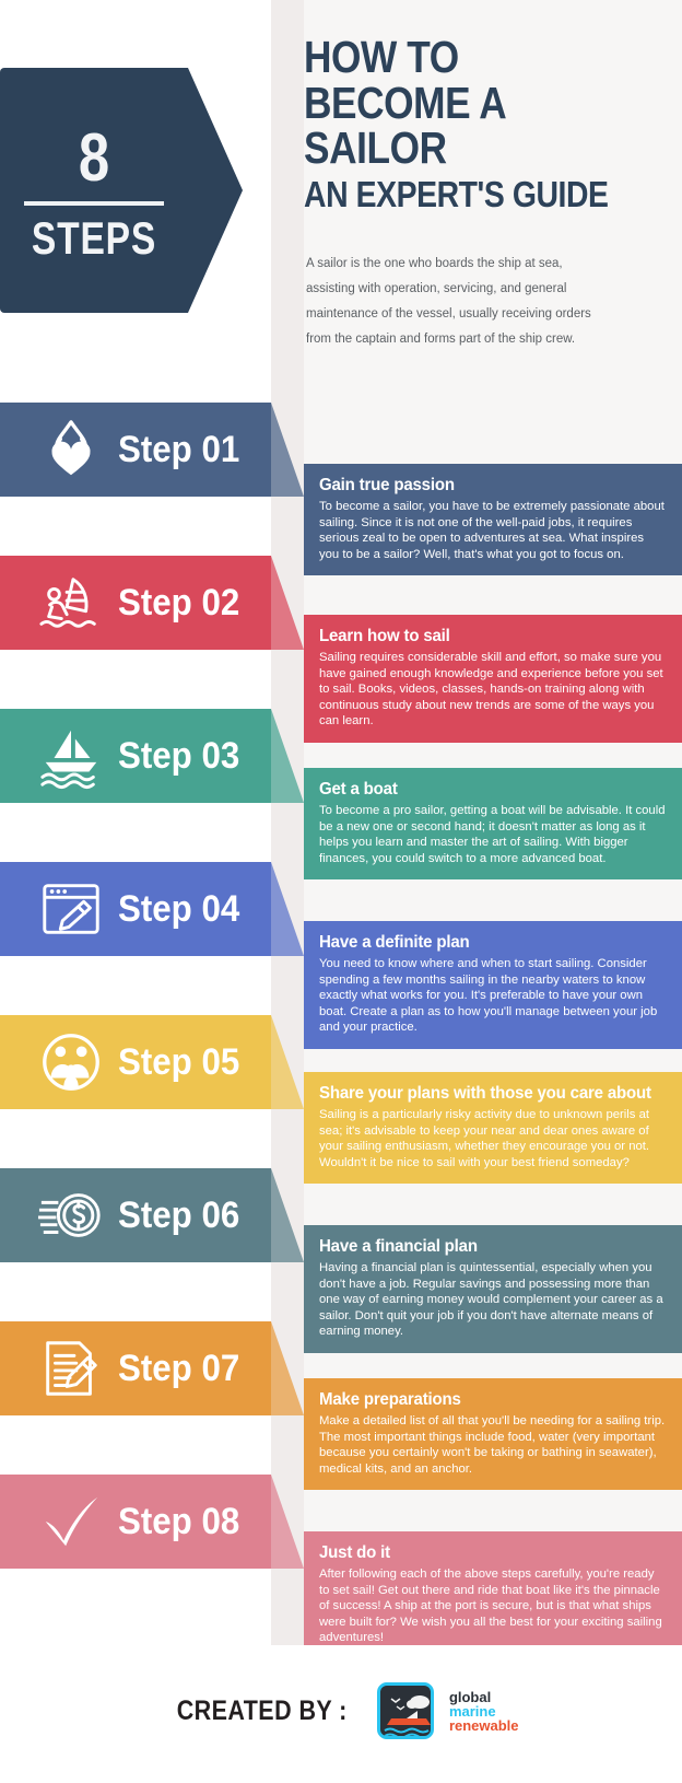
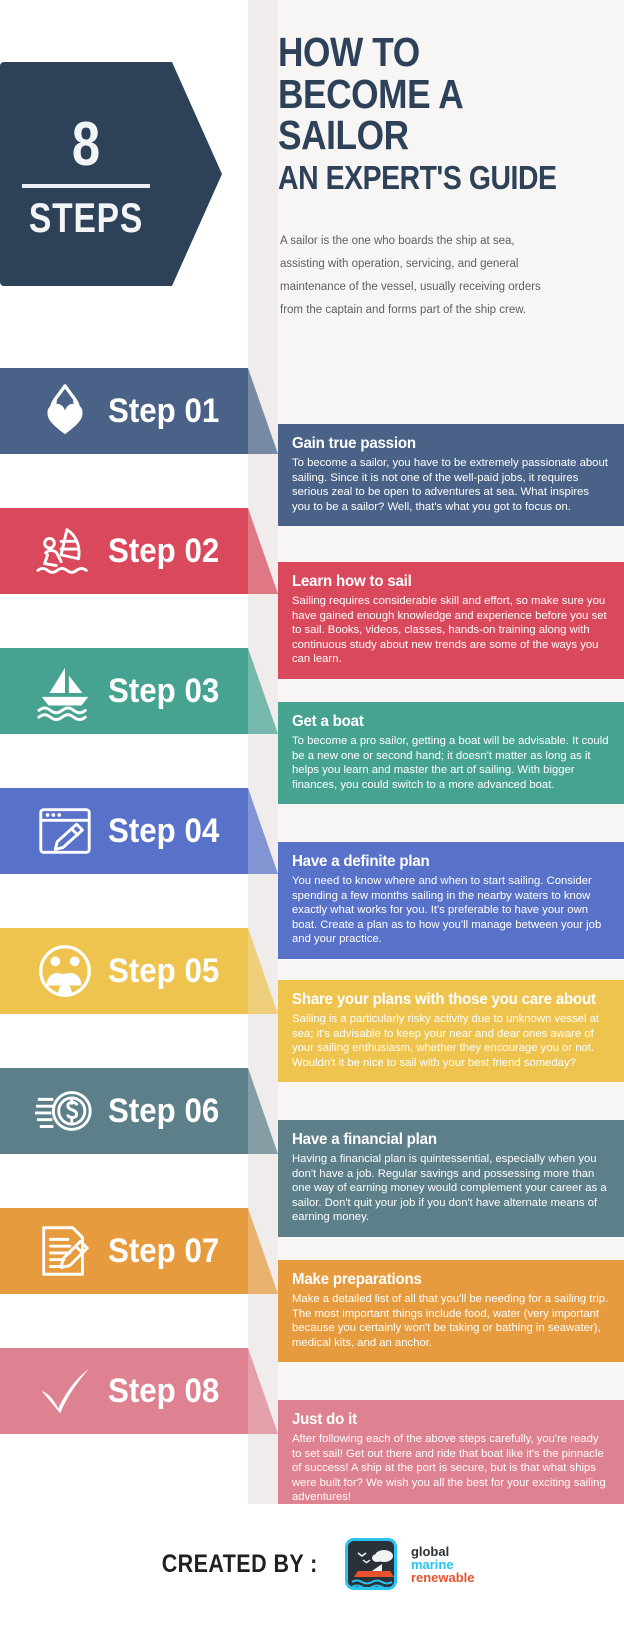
  8
  STEPS
  HOW TO
  BECOME A
  SAILOR
  AN EXPERT'S GUIDE
  A sailor is the one who boards the ship at sea, assisting with operation, servicing, and general maintenance of the vessel, usually receiving orders from the captain and forms part of the ship crew.
  Gain true passion
  To become a sailor, you have to be extremely passionate about sailing. Since it is not one of the well-paid jobs, it requires serious zeal to be open to adventures at sea. What inspires you to be a sailor? Well, that's what you got to focus on.
  Learn how to sail
  Sailing requires considerable skill and effort, so make sure you have gained enough knowledge and experience before you set to sail. Books, videos, classes, hands-on training along with continuous study about new trends are some of the ways you can learn.
  Get a boat
  To become a pro sailor, getting a boat will be advisable. It could be a new one or second hand; it doesn't matter as long as it helps you learn and master the art of sailing. With bigger finances, you could switch to a more advanced boat.
  Have a definite plan
  You need to know where and when to start sailing. Consider spending a few months sailing in the nearby waters to know exactly what works for you. It's preferable to have your own boat. Create a plan as to how you'll manage between your job and your practice.
  Share your plans with those you care about
- Sailing is a particularly risky activity due to unknown perils at sea; it's advisable to keep your near and dear ones aware of your sailing enthusiasm, whether they encourage you or not. Wouldn't it be nice to sail with your best friend someday?
+ Sailing is a particularly risky activity due to unknown vessel at sea; it's advisable to keep your near and dear ones aware of your sailing enthusiasm, whether they encourage you or not. Wouldn't it be nice to sail with your best friend someday?
  Have a financial plan
  Having a financial plan is quintessential, especially when you don't have a job. Regular savings and possessing more than one way of earning money would complement your career as a sailor. Don't quit your job if you don't have alternate means of earning money.
  Make preparations
  Make a detailed list of all that you'll be needing for a sailing trip. The most important things include food, water (very important because you certainly won't be taking or bathing in seawater), medical kits, and an anchor.
  Just do it
  After following each of the above steps carefully, you're ready to set sail! Get out there and ride that boat like it's the pinnacle of success! A ship at the port is secure, but is that what ships were built for? We wish you all the best for your exciting sailing adventures!
  Step 01
  Step 02
  Step 03
  Step 04
  Step 05
  Step 06
  Step 07
  Step 08
  CREATED BY :
  global
  marine
  renewable
